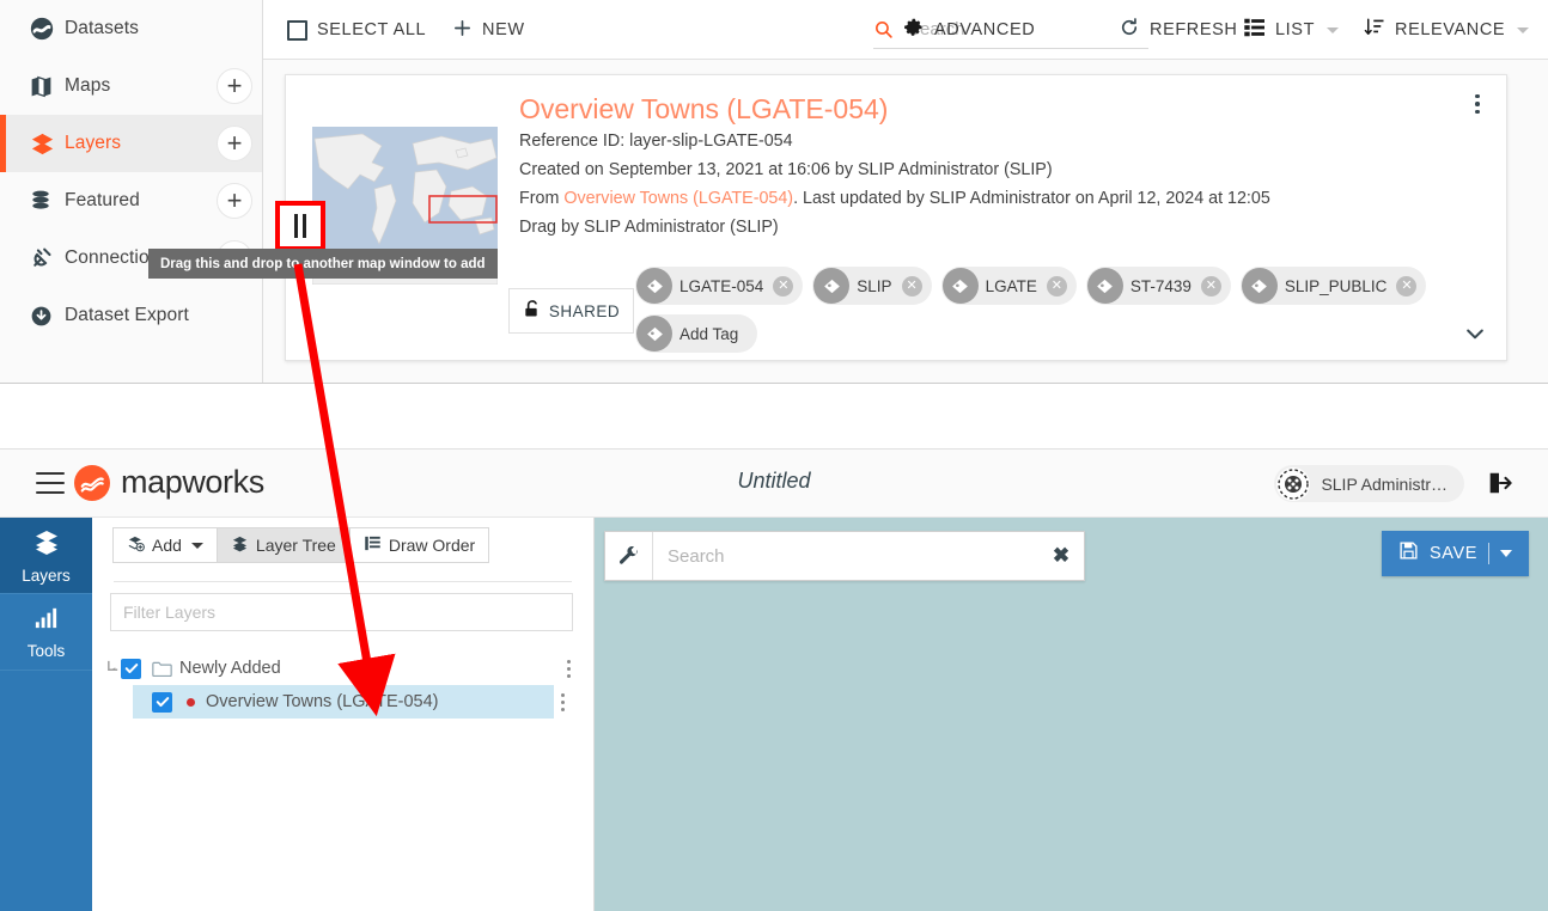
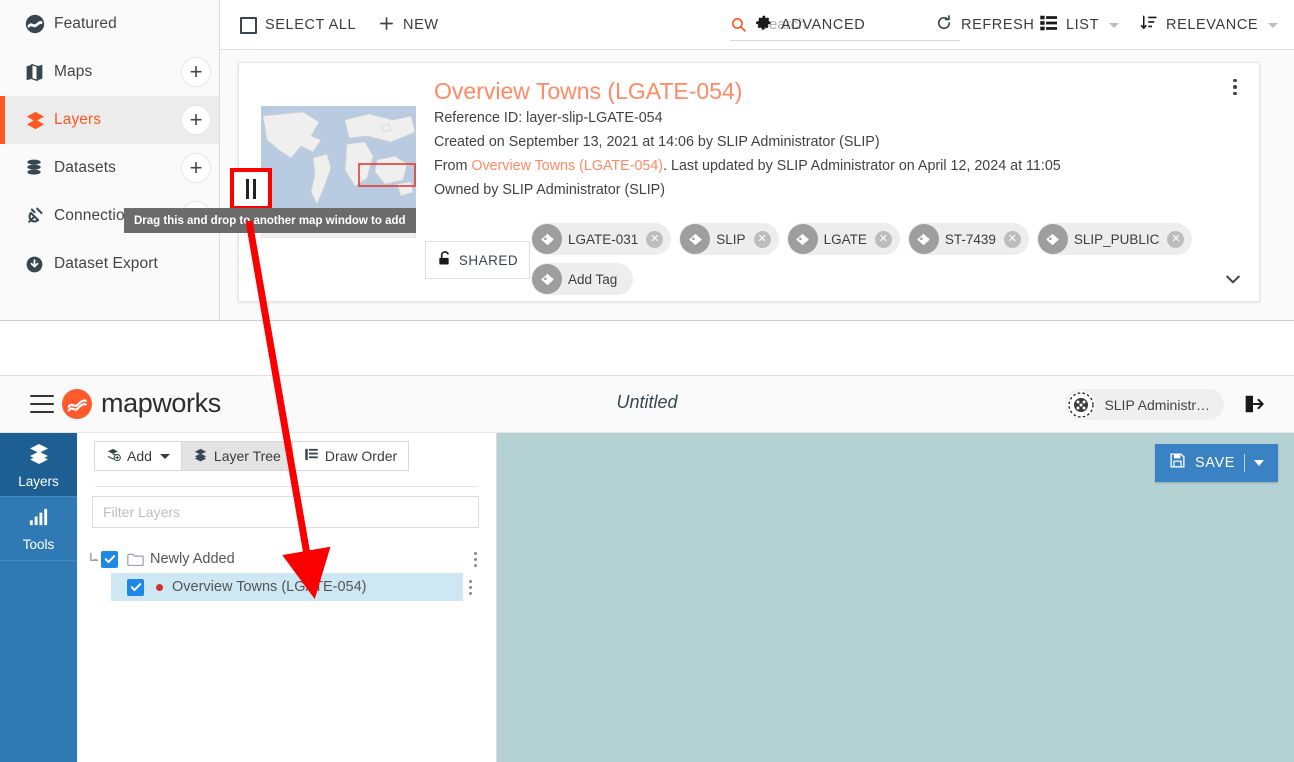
- Datasets
+ Featured
  Maps
  +
  Layers
  +
- Featured
+ Datasets
  +
  Connectio
  Dataset Export
  SELECT ALL
  NEW
  earch
  ADVANCED
  REFRESH
  LIST
  RELEVANCE
  Overview Towns (LGATE-054)
  Reference ID: layer-slip-LGATE-054
- Created on September 13, 2021 at 16:06 by SLIP Administrator (SLIP)
+ Created on September 13, 2021 at 14:06 by SLIP Administrator (SLIP)
- From Overview Towns (LGATE-054). Last updated by SLIP Administrator on April 12, 2024 at 12:05
+ From Overview Towns (LGATE-054). Last updated by SLIP Administrator on April 12, 2024 at 11:05
- Drag by SLIP Administrator (SLIP)
+ Owned by SLIP Administrator (SLIP)
  SHARED
- LGATE-054
+ LGATE-031
  ✕
  SLIP
  ✕
  LGATE
  ✕
  ST-7439
  ✕
  SLIP_PUBLIC
  ✕
  Add Tag
  Drag this and drop to another map window to add
  mapworks
  Untitled
  SLIP Administr…
  Layers
  Tools
  Add
  Layer Tree
  Draw Order
  Filter Layers
  Newly Added
  Overview Towns (LGATE-054)
- Search
- ✖
  SAVE
